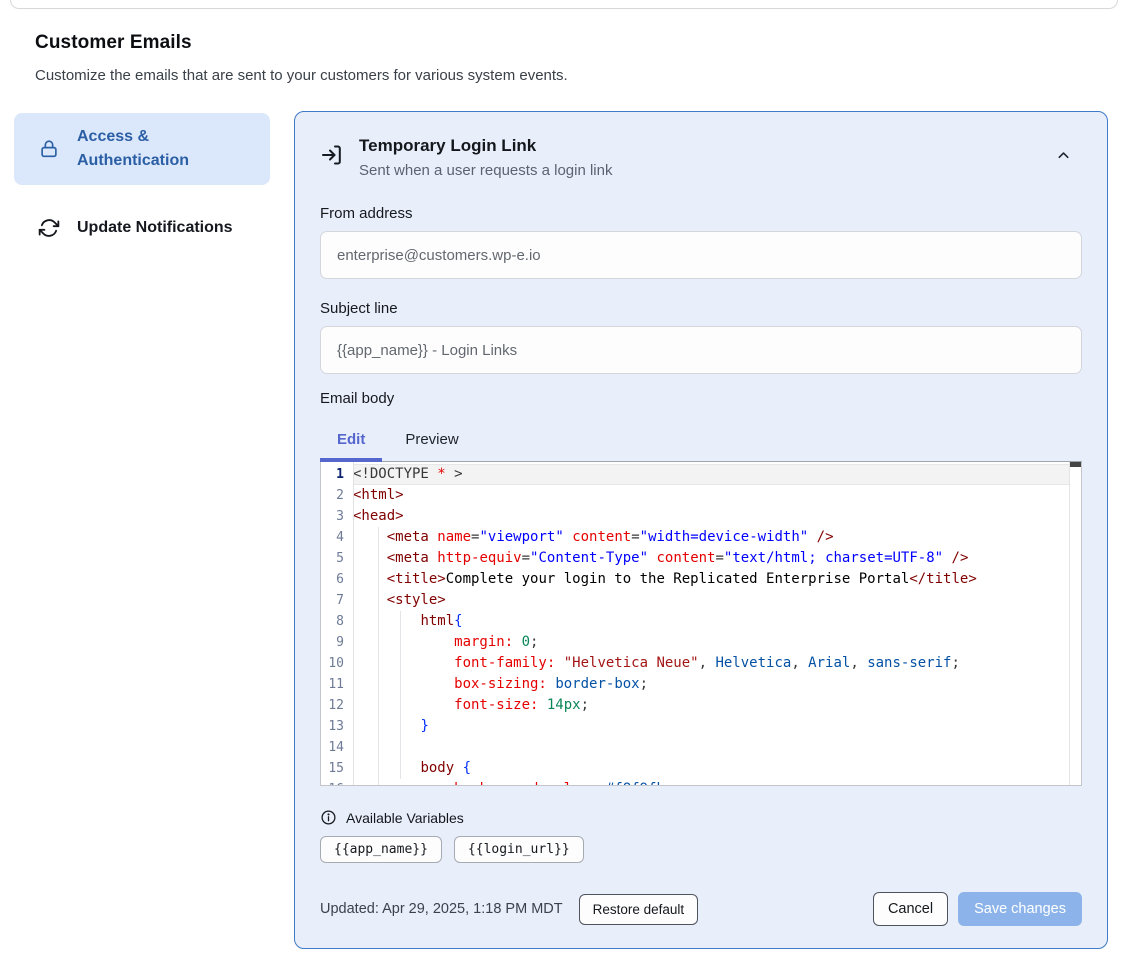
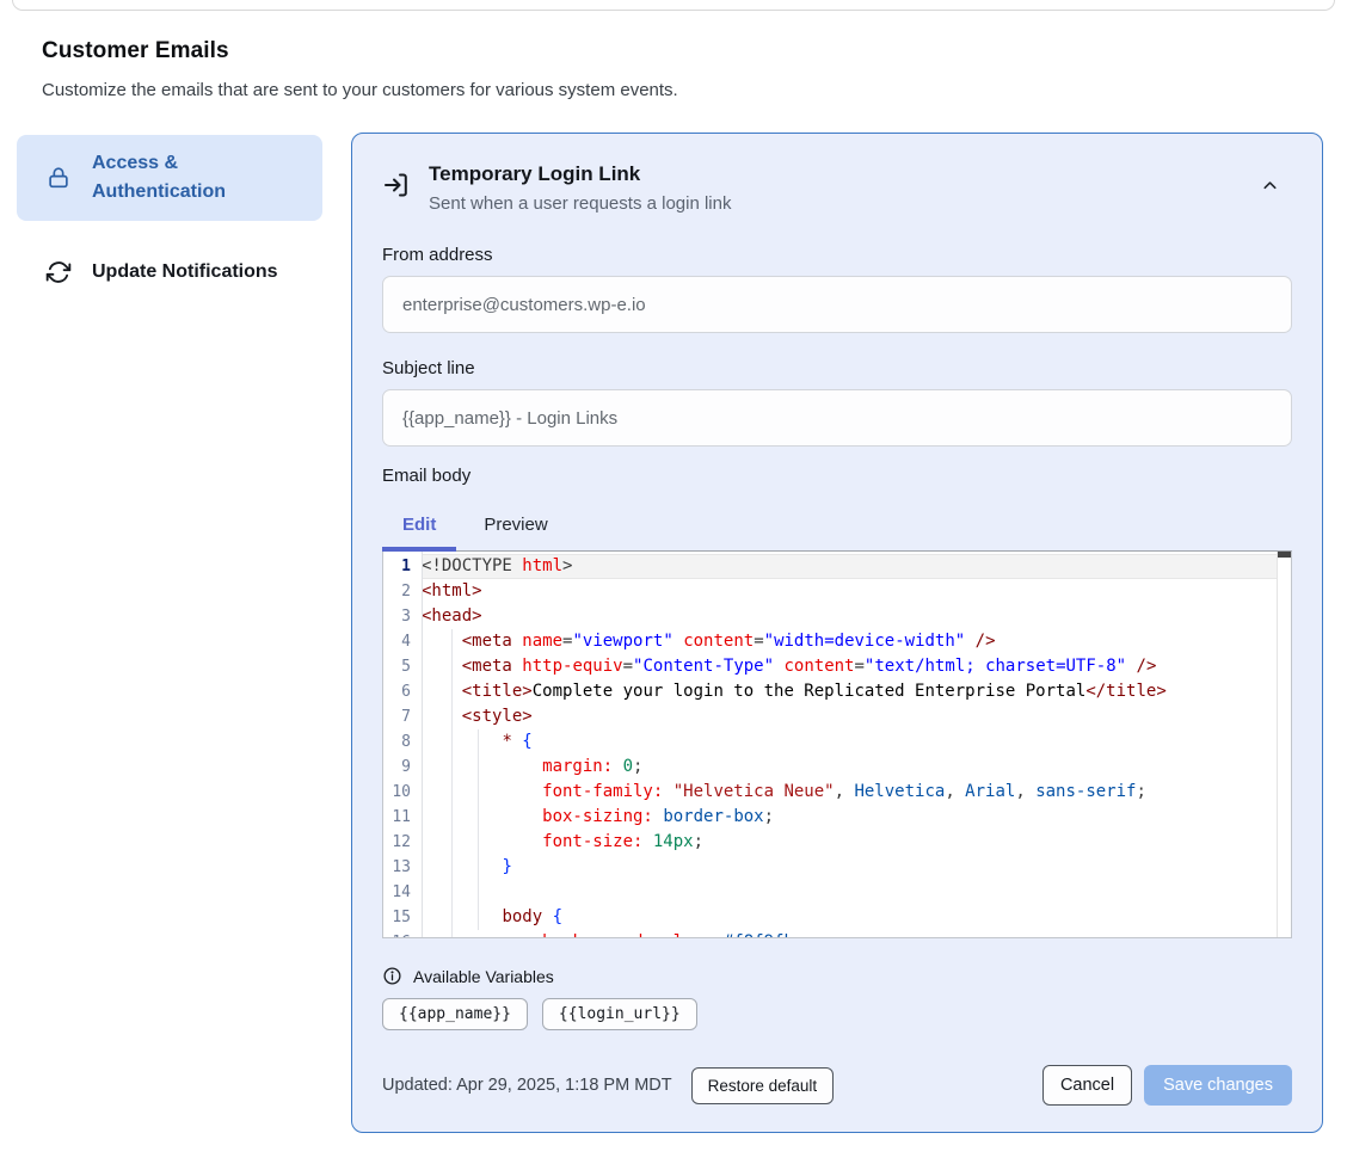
  Customer Emails
  Customize the emails that are sent to your customers for various system events.
  Access & Authentication
  Update Notifications
  Temporary Login Link
  Sent when a user requests a login link
  From address
  enterprise@customers.wp-e.io
  Subject line
  {{app_name}} - Login Links
  Email body
  Edit
  Preview
  1
- <!DOCTYPE * >
+ <!DOCTYPE html>
  2
  <html>
  3
  <head>
  4
  <meta name="viewport" content="width=device-width" />
  5
  <meta http-equiv="Content-Type" content="text/html; charset=UTF-8" />
  6
  <title>Complete your login to the Replicated Enterprise Portal</title>
  7
  <style>
  8
- html{
+ * {
  9
  margin: 0;
  10
  font-family: "Helvetica Neue", Helvetica, Arial, sans-serif;
  11
  box-sizing: border-box;
  12
  font-size: 14px;
  13
  }
  14
  15
  body {
  Available Variables
  {{app_name}}
  {{login_url}}
  Updated: Apr 29, 2025, 1:18 PM MDT
  Restore default
  Cancel
  Save changes
